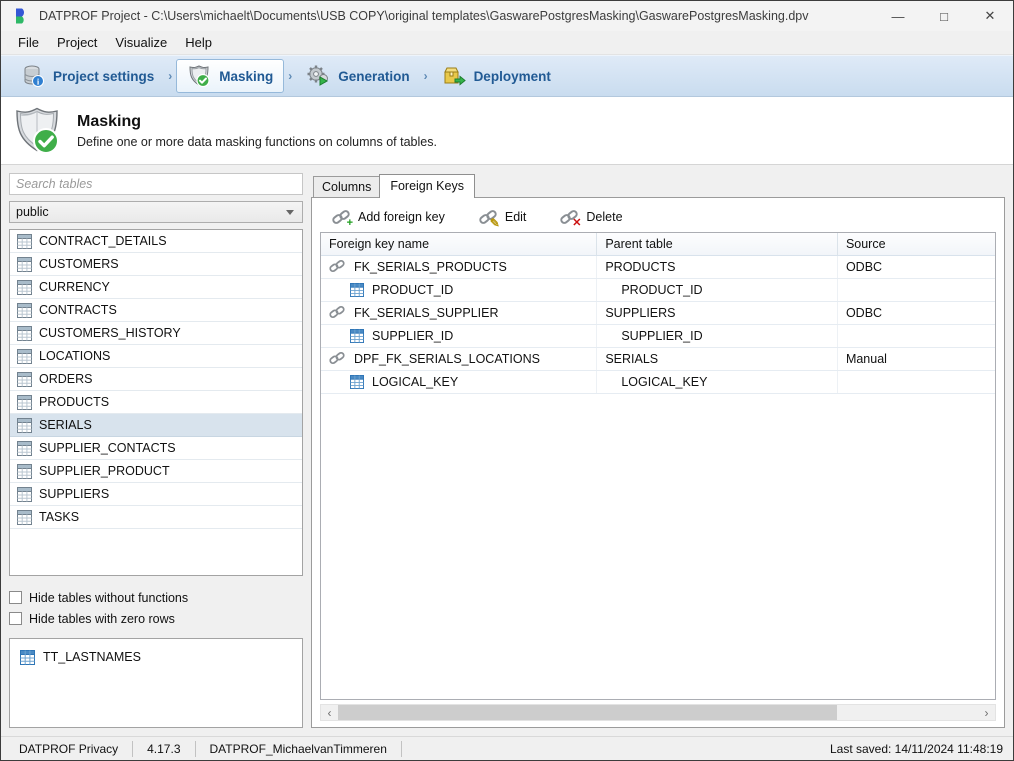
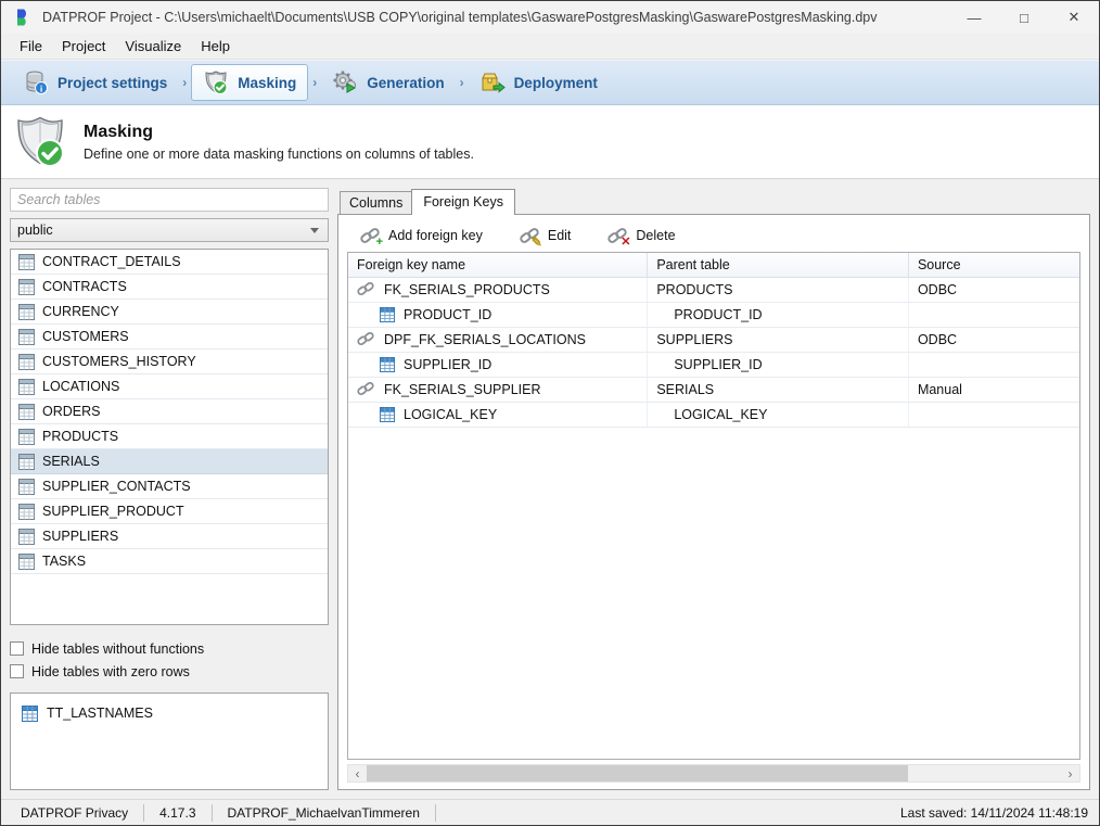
  DATPROF Project - C:\Users\michaelt\Documents\USB COPY\original templates\GaswarePostgresMasking\GaswarePostgresMasking.dpv
  —
  □
  ✕
  File
  Project
  Visualize
  Help
  i
  Project settings
  ›
  Masking
  ›
  Generation
  ›
  Deployment
  Masking
  Define one or more data masking functions on columns of tables.
  Search tables
  public
  CONTRACT_DETAILS
- CUSTOMERS
+ CONTRACTS
  CURRENCY
- CONTRACTS
+ CUSTOMERS
  CUSTOMERS_HISTORY
  LOCATIONS
  ORDERS
  PRODUCTS
  SERIALS
  SUPPLIER_CONTACTS
  SUPPLIER_PRODUCT
  SUPPLIERS
  TASKS
  Hide tables without functions
  Hide tables with zero rows
  TT_LASTNAMES
  Columns
  Foreign Keys
  +
  Add foreign key
  ✎
  Edit
  ✕
  Delete
  Foreign key name
  Parent table
  Source
  FK_SERIALS_PRODUCTS
  PRODUCTS
  ODBC
  PRODUCT_ID
  PRODUCT_ID
- FK_SERIALS_SUPPLIER
+ DPF_FK_SERIALS_LOCATIONS
  SUPPLIERS
  ODBC
  SUPPLIER_ID
  SUPPLIER_ID
- DPF_FK_SERIALS_LOCATIONS
+ FK_SERIALS_SUPPLIER
  SERIALS
  Manual
  LOGICAL_KEY
  LOGICAL_KEY
  ‹
  ›
  DATPROF Privacy
  4.17.3
  DATPROF_MichaelvanTimmeren
  Last saved: 14/11/2024 11:48:19
